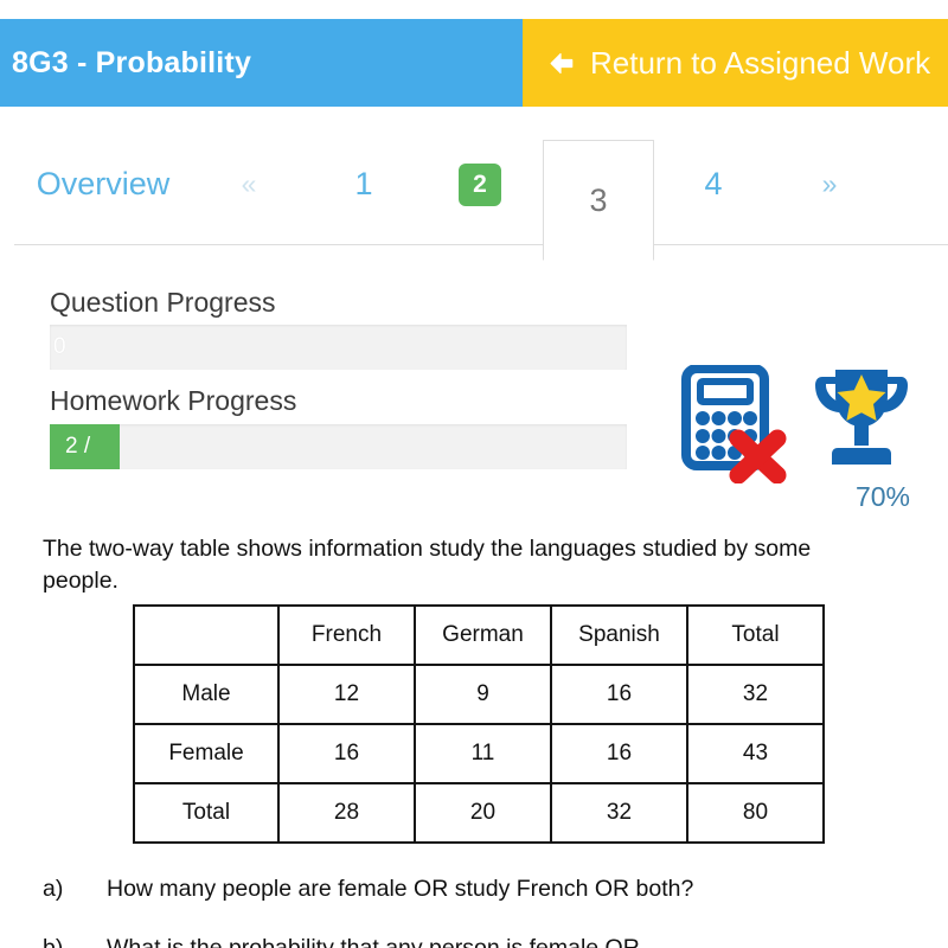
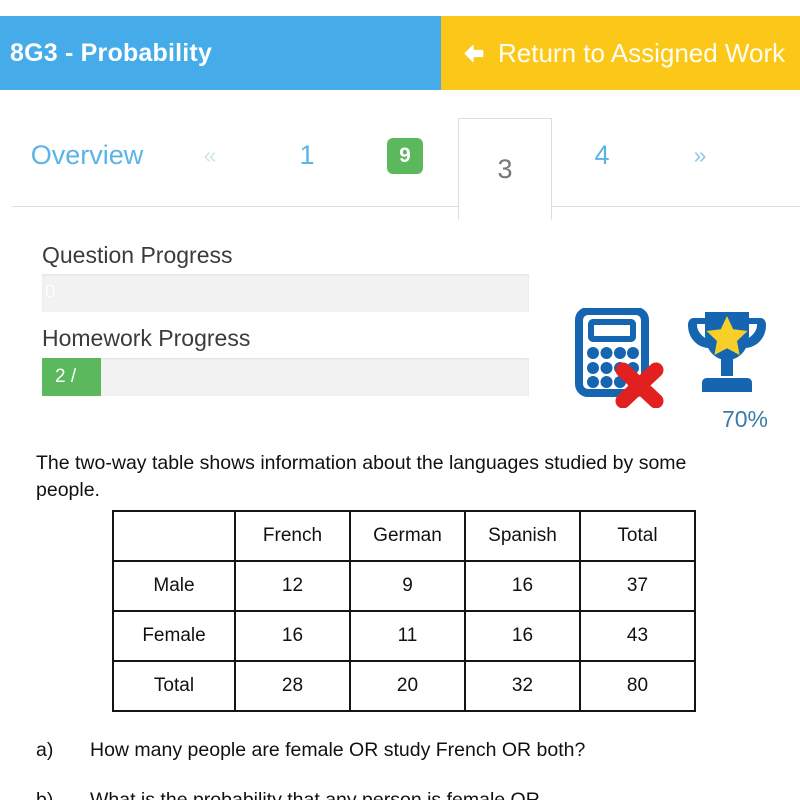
  8G3 - Probability
  Return to Assigned Work
  Overview
  «
  1
- 2
+ 9
  3
  4
  »
  Question Progress
  Homework Progress
  2 /
  70%
- The two-way table shows information study the languages studied by some people.
+ The two-way table shows information about the languages studied by some people.
  	French	German	Spanish	Total
- Male	12	9	16	32
+ Male	12	9	16	37
  Female	16	11	16	43
  Total	28	20	32	80
  a)
  How many people are female OR study French OR both?
